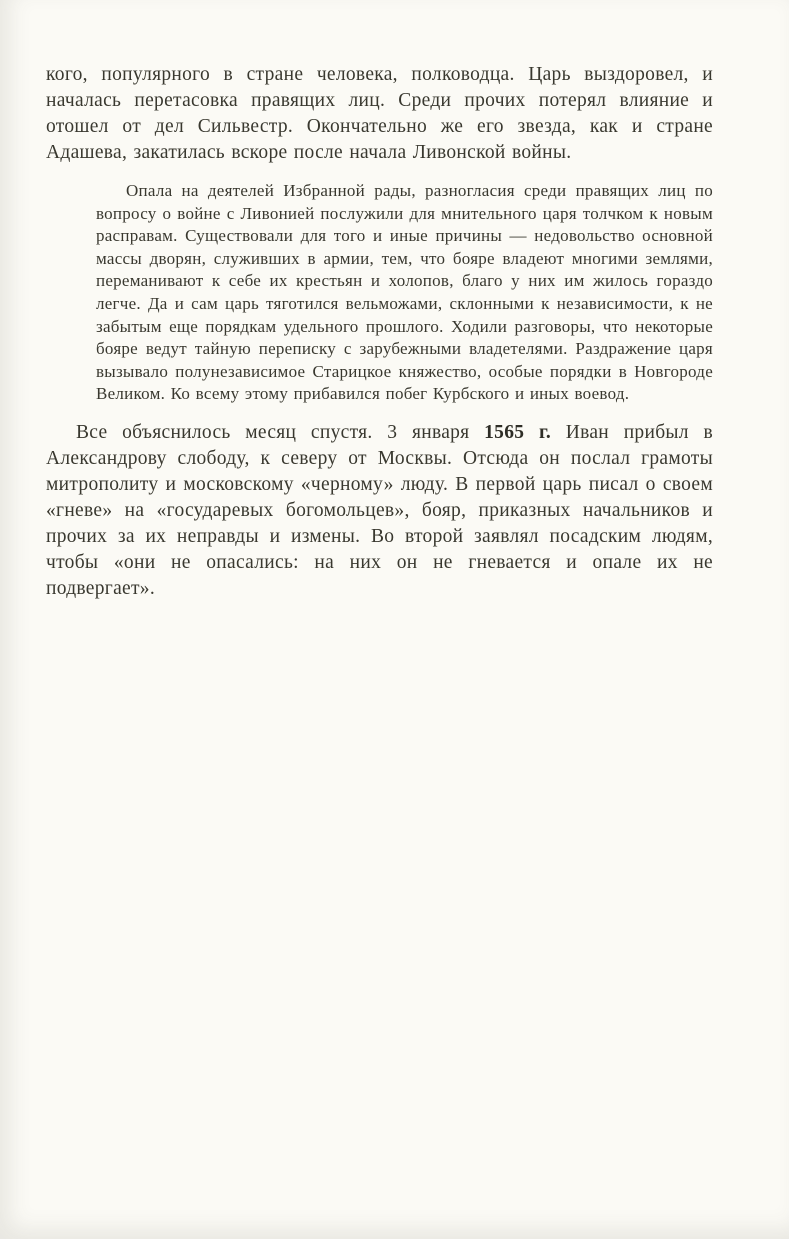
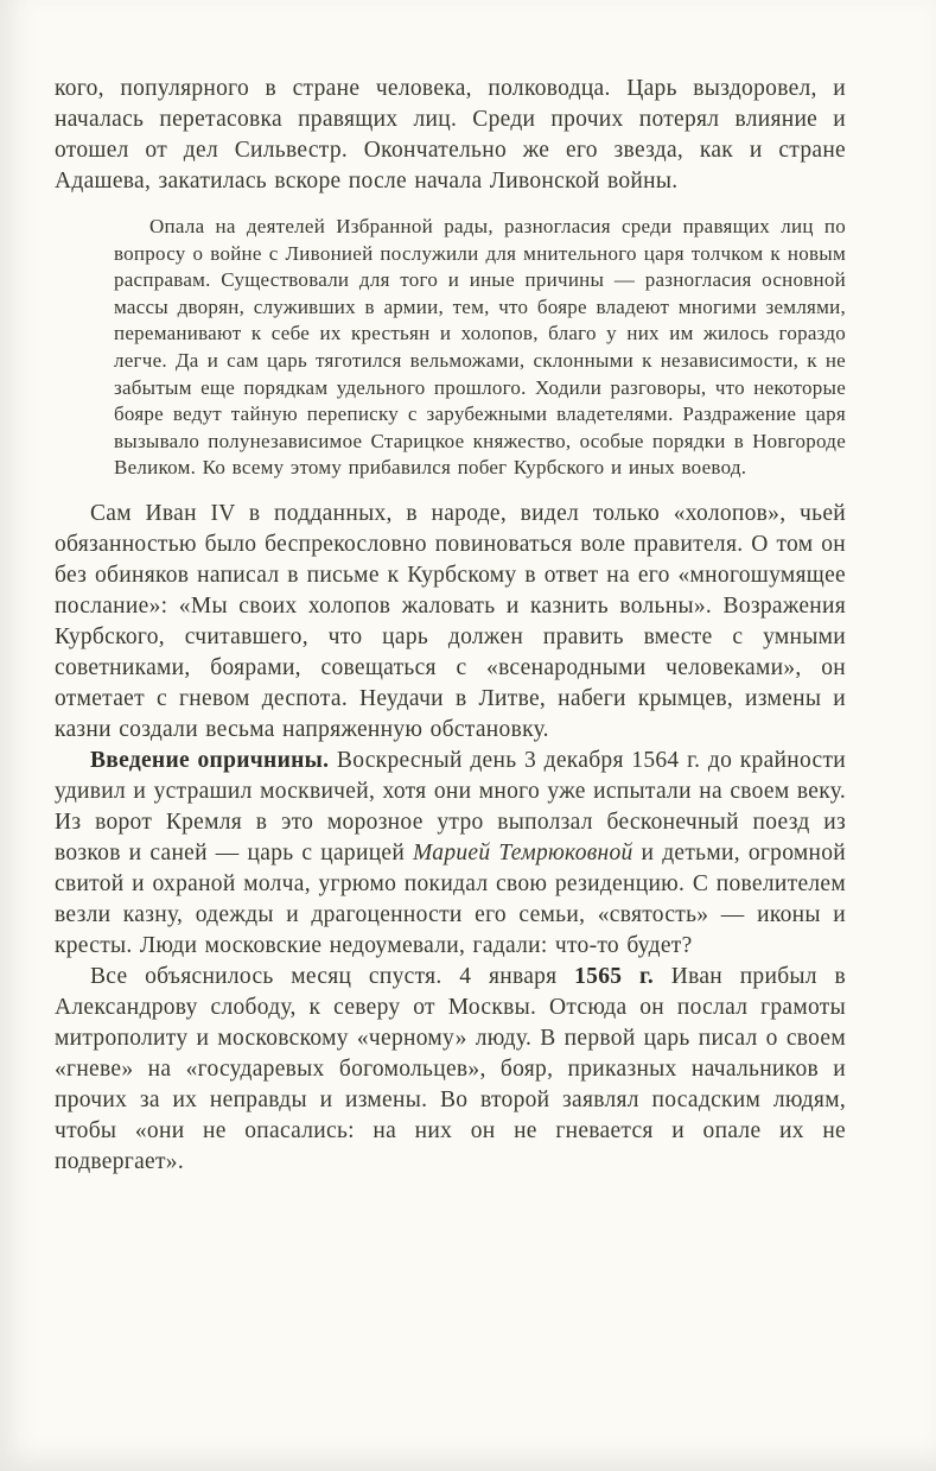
  кого, популярного в стране человека, полководца. Царь выздоровел, и началась перетасовка правящих лиц. Среди прочих потерял влияние и отошел от дел Сильвестр. Окончательно же его звезда, как и стране Адашева, закатилась вскоре после начала Ливонской войны.
- Опала на деятелей Избранной рады, разногласия среди правящих лиц по вопросу о войне с Ливонией послужили для мнительного царя толчком к новым расправам. Существовали для того и иные причины — недовольство основной массы дворян, служивших в армии, тем, что бояре владеют многими землями, переманивают к себе их крестьян и холопов, благо у них им жилось гораздо легче. Да и сам царь тяготился вельможами, склонными к независимости, к не забытым еще порядкам удельного прошлого. Ходили разговоры, что некоторые бояре ведут тайную переписку с зарубежными владетелями. Раздражение царя вызывало полунезависимое Старицкое княжество, особые порядки в Новгороде Великом. Ко всему этому прибавился побег Курбского и иных воевод.
+ Опала на деятелей Избранной рады, разногласия среди правящих лиц по вопросу о войне с Ливонией послужили для мнительного царя толчком к новым расправам. Существовали для того и иные причины — разногласия основной массы дворян, служивших в армии, тем, что бояре владеют многими землями, переманивают к себе их крестьян и холопов, благо у них им жилось гораздо легче. Да и сам царь тяготился вельможами, склонными к независимости, к не забытым еще порядкам удельного прошлого. Ходили разговоры, что некоторые бояре ведут тайную переписку с зарубежными владетелями. Раздражение царя вызывало полунезависимое Старицкое княжество, особые порядки в Новгороде Великом. Ко всему этому прибавился побег Курбского и иных воевод.
+ Сам Иван IV в подданных, в народе, видел только «холопов», чьей обязанностью было беспрекословно повиноваться воле правителя. О том он без обиняков написал в письме к Курбскому в ответ на его «многошумящее послание»: «Мы своих холопов жаловать и казнить вольны». Возражения Курбского, считавшего, что царь должен править вместе с умными советниками, боярами, совещаться с «всенародными человеками», он отметает с гневом деспота. Неудачи в Литве, набеги крымцев, измены и казни создали весьма напряженную обстановку.
+ Введение опричнины. Воскресный день 3 декабря 1564 г. до крайности удивил и устрашил москвичей, хотя они много уже испытали на своем веку. Из ворот Кремля в это морозное утро выползал бесконечный поезд из возков и саней — царь с царицей Марией Темрюковной и детьми, огромной свитой и охраной молча, угрюмо покидал свою резиденцию. С повелителем везли казну, одежды и драгоценности его семьи, «святость» — иконы и кресты. Люди московские недоумевали, гадали: что-то будет?
- Все объяснилось месяц спустя. 3 января 1565 г. Иван прибыл в Александрову слободу, к северу от Москвы. Отсюда он послал грамоты митрополиту и московскому «черному» люду. В первой царь писал о своем «гневе» на «государевых богомольцев», бояр, приказных начальников и прочих за их неправды и измены. Во второй заявлял посадским людям, чтобы «они не опасались: на них он не гневается и опале их не подвергает».
+ Все объяснилось месяц спустя. 4 января 1565 г. Иван прибыл в Александрову слободу, к северу от Москвы. Отсюда он послал грамоты митрополиту и московскому «черному» люду. В первой царь писал о своем «гневе» на «государевых богомольцев», бояр, приказных начальников и прочих за их неправды и измены. Во второй заявлял посадским людям, чтобы «они не опасались: на них он не гневается и опале их не подвергает».
